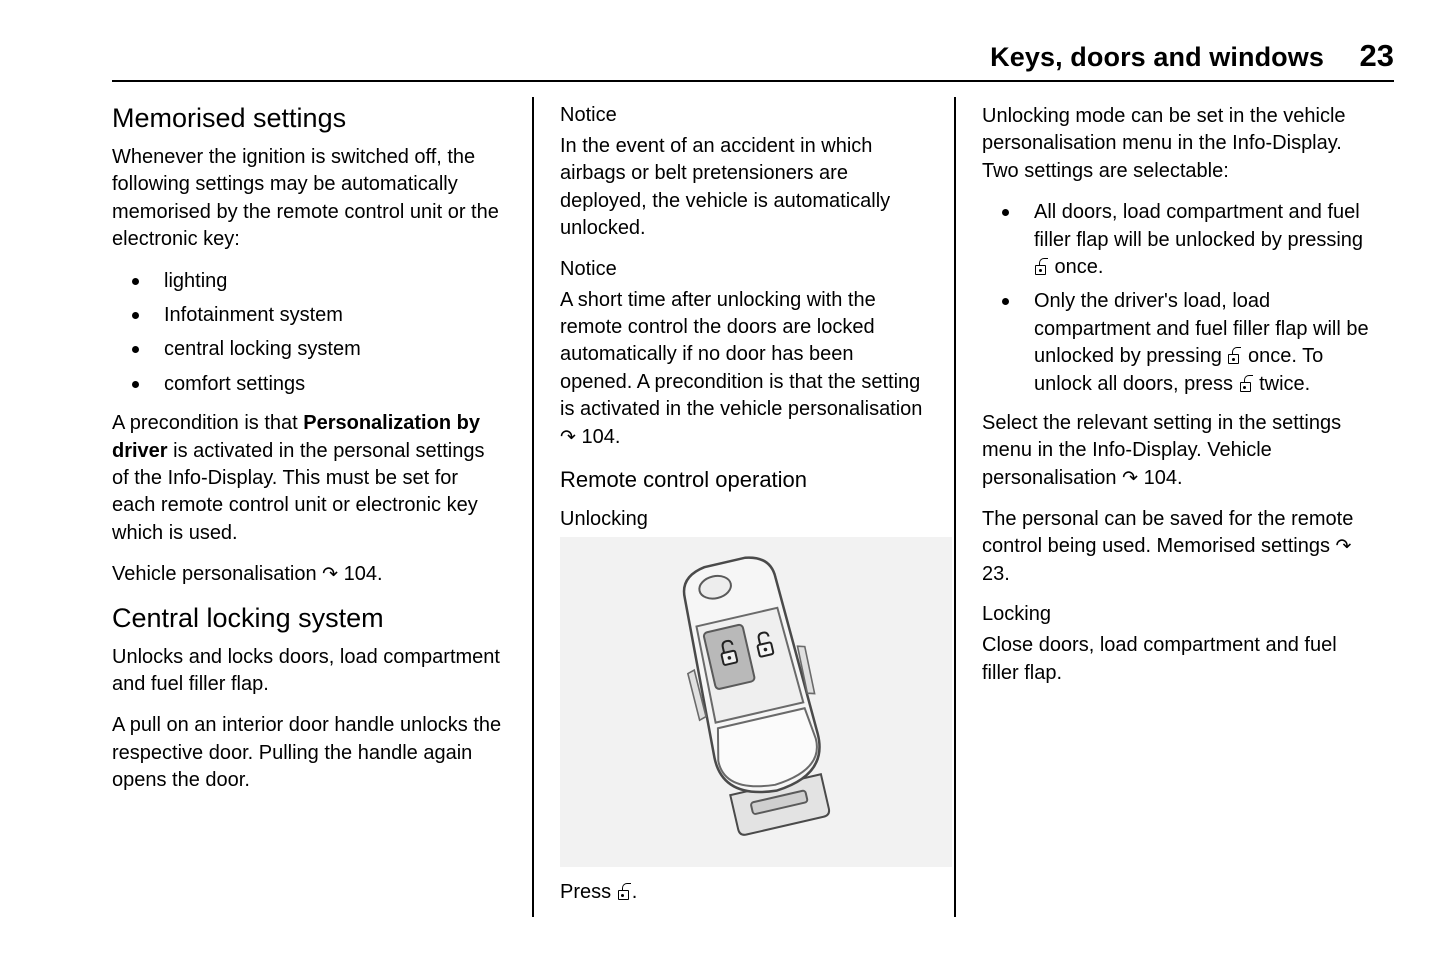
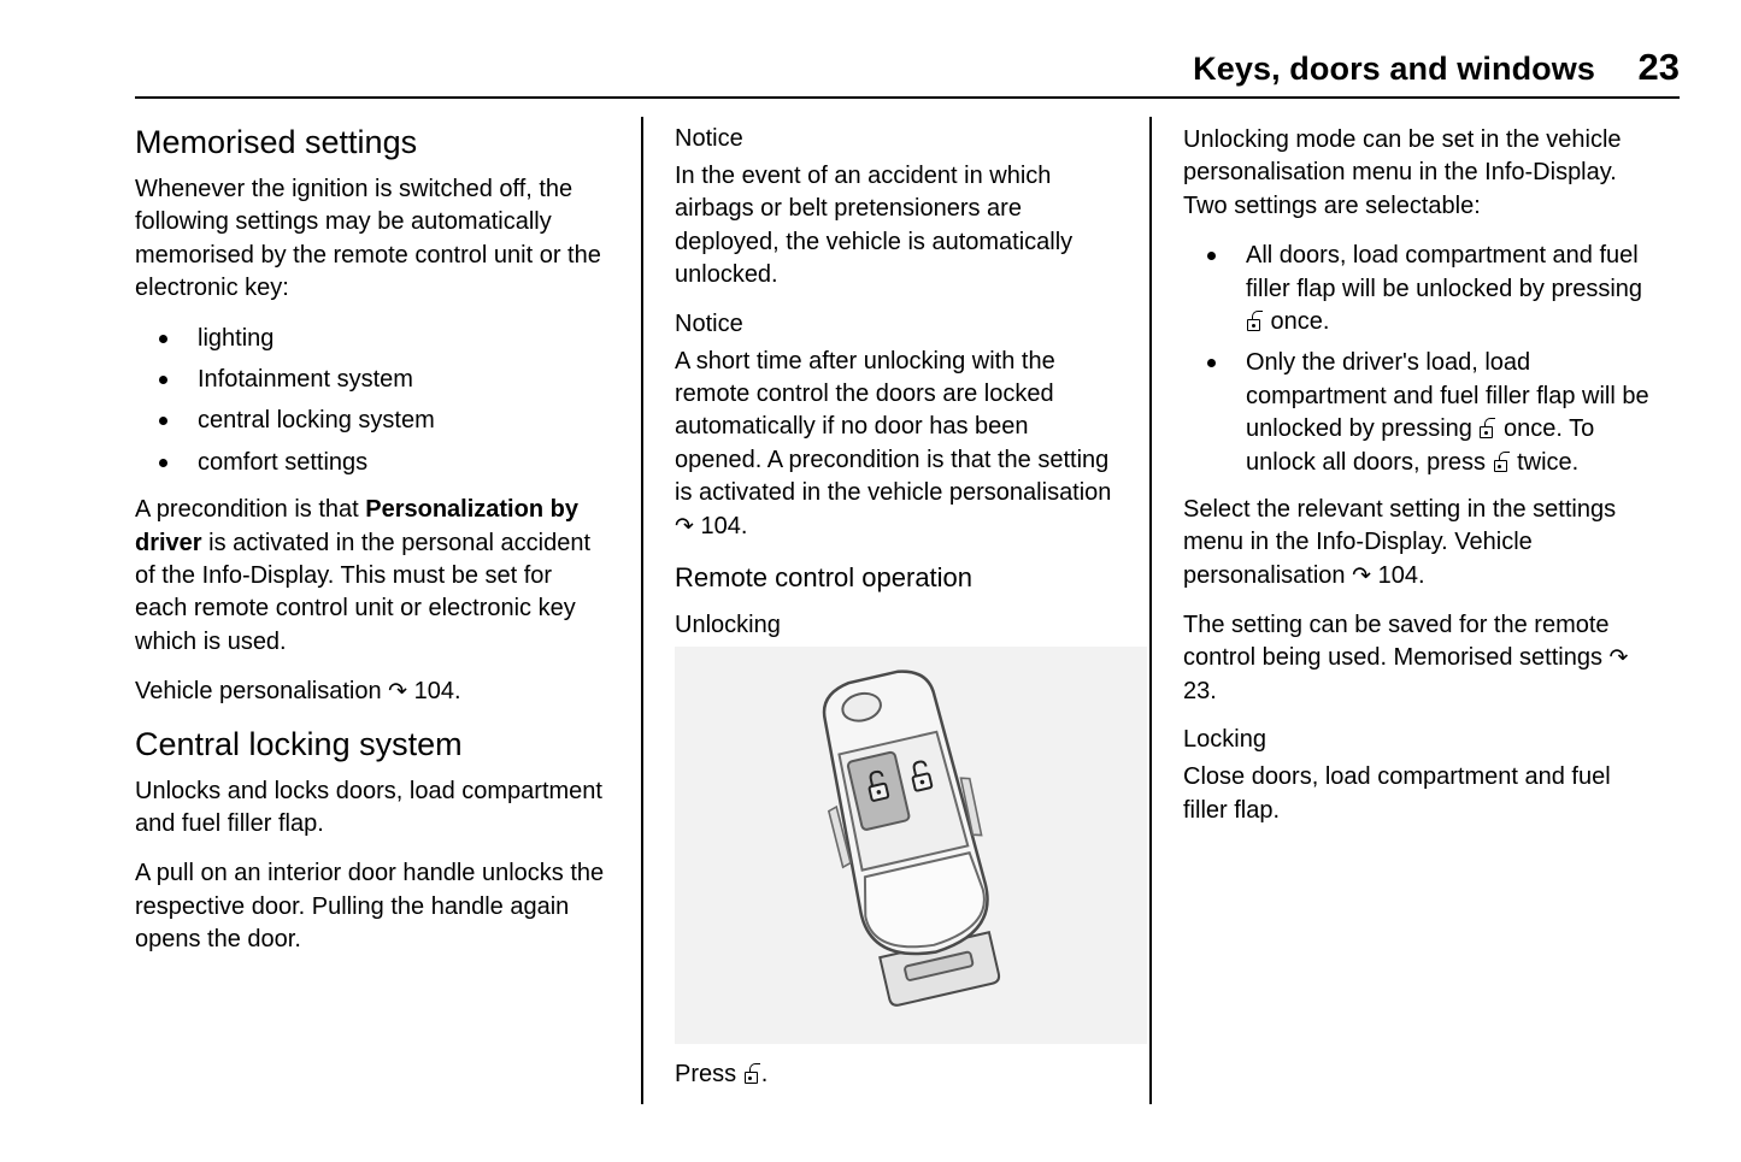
  Keys, doors and windows
  23
  Memorised settings
  Whenever the ignition is switched off, the following settings may be automatically memorised by the remote control unit or the electronic key:
  lighting
  Infotainment system
  central locking system
  comfort settings
- A precondition is that Personalization by driver is activated in the personal settings of the Info-Display. This must be set for each remote control unit or electronic key which is used.
+ A precondition is that Personalization by driver is activated in the personal accident of the Info-Display. This must be set for each remote control unit or electronic key which is used.
  Vehicle personalisation ↷ 104.
  Central locking system
  Unlocks and locks doors, load compartment and fuel filler flap.
  A pull on an interior door handle unlocks the respective door. Pulling the handle again opens the door.
  Notice
  In the event of an accident in which airbags or belt pretensioners are deployed, the vehicle is automatically unlocked.
  Notice
  A short time after unlocking with the remote control the doors are locked automatically if no door has been opened. A precondition is that the setting is activated in the vehicle personalisation ↷ 104.
  Remote control operation
  Unlocking
  Press .
  Unlocking mode can be set in the vehicle personalisation menu in the Info-Display. Two settings are selectable:
  All doors, load compartment and fuel filler flap will be unlocked by pressing once.
  Only the driver's load, load compartment and fuel filler flap will be unlocked by pressing once. To unlock all doors, press twice.
  Select the relevant setting in the settings menu in the Info-Display. Vehicle personalisation ↷ 104.
- The personal can be saved for the remote control being used. Memorised settings ↷ 23.
+ The setting can be saved for the remote control being used. Memorised settings ↷ 23.
  Locking
  Close doors, load compartment and fuel filler flap.
